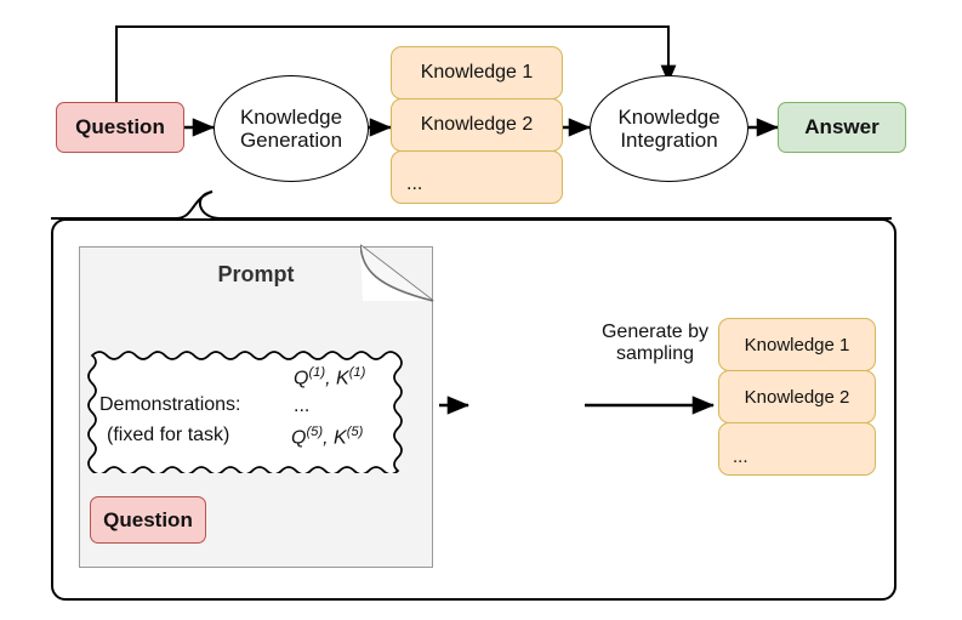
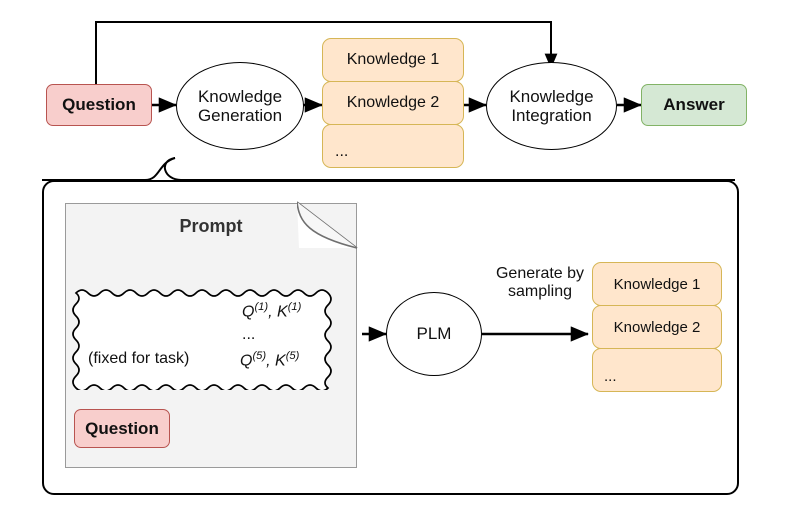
  Question
  Knowledge
  Generation
  Knowledge 1
  Knowledge 2
  ...
  Knowledge
  Integration
  Answer
  Prompt
- Demonstrations:
  (fixed for task)
  Q(1), K(1)
  ...
  Q(5), K(5)
  Question
+ PLM
  Generate by
  sampling
  Knowledge 1
  Knowledge 2
  ...
